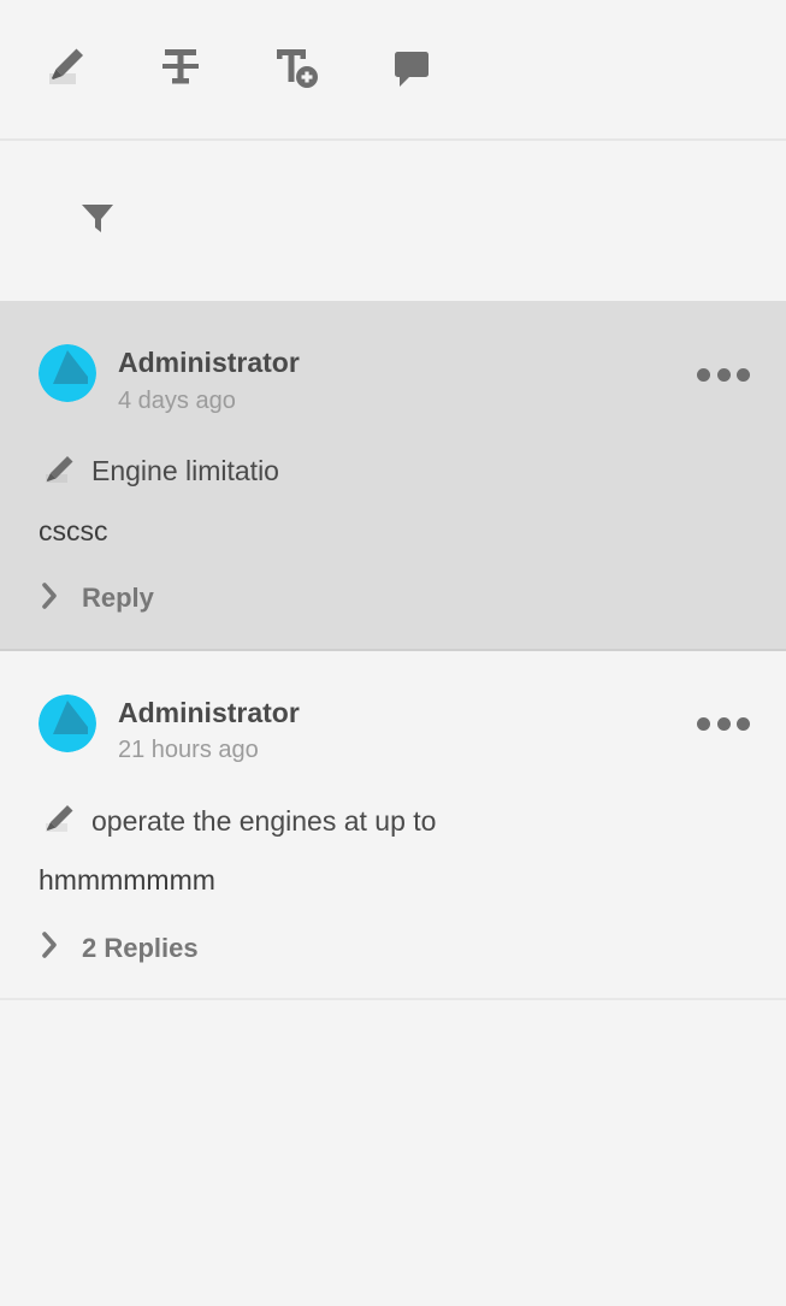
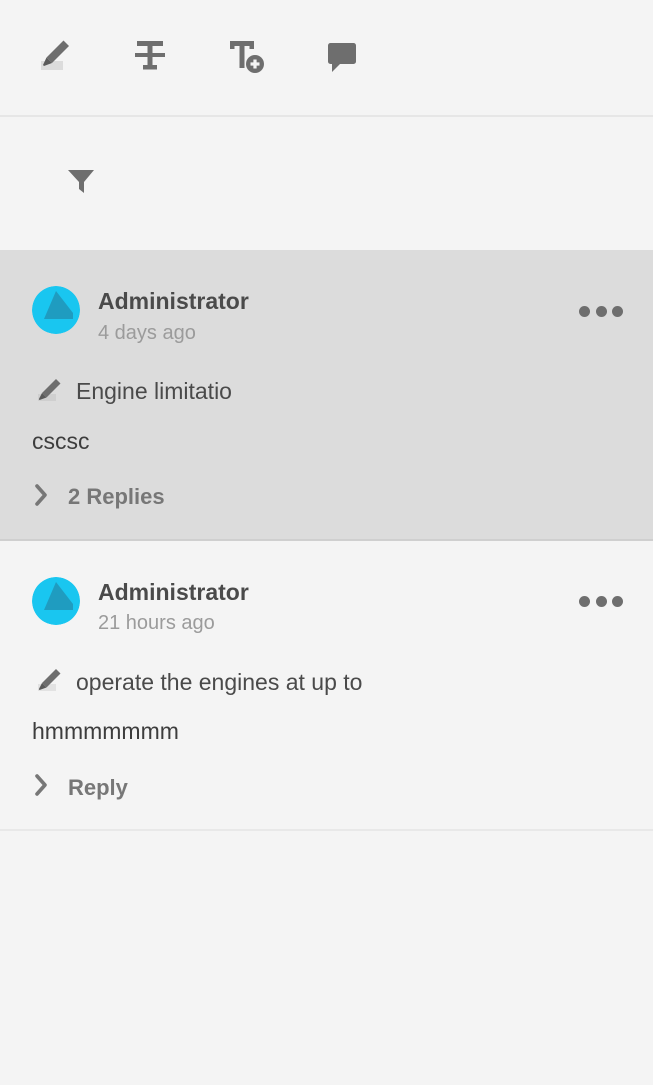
  Administrator
  4 days ago
  Engine limitatio
  cscsc
- Reply
+ 2 Replies
  Administrator
  21 hours ago
  operate the engines at up to
  hmmmmmmm
- 2 Replies
+ Reply
